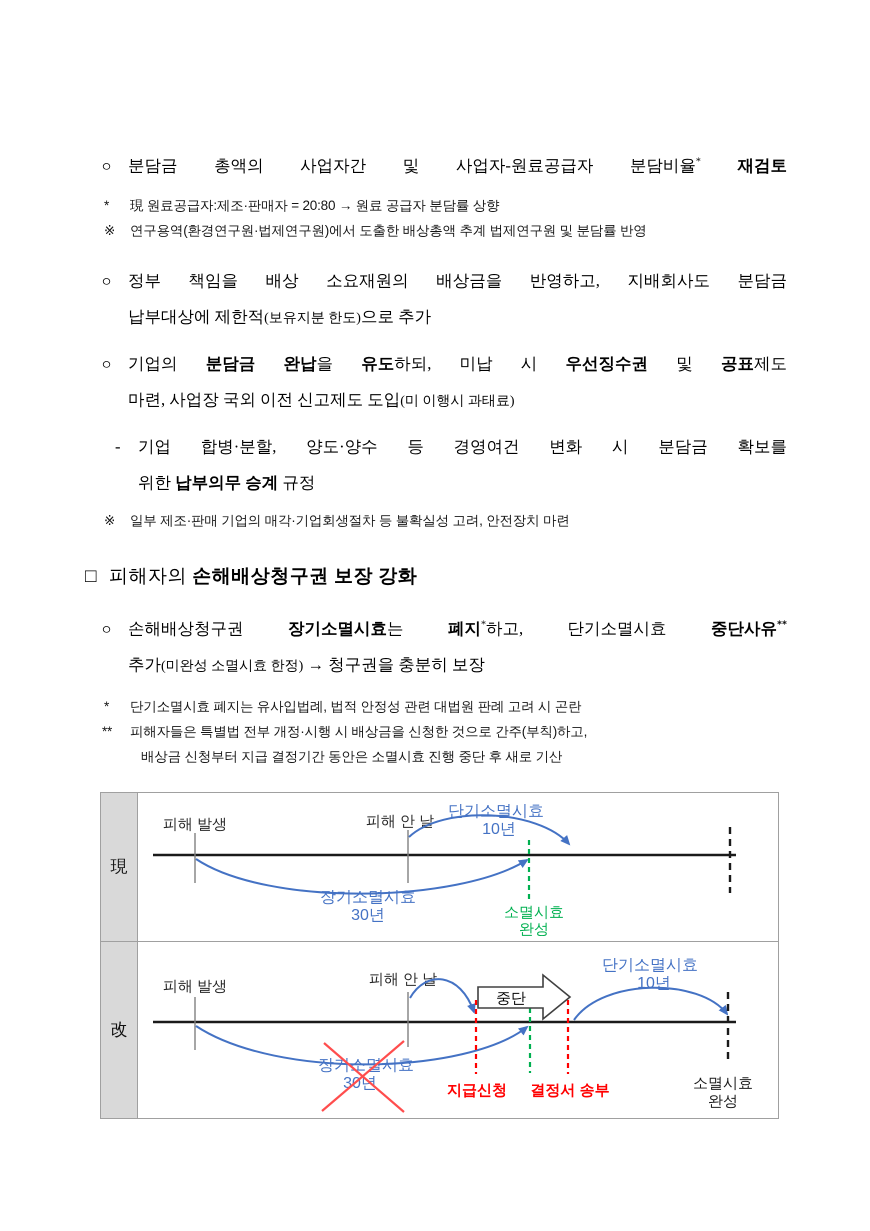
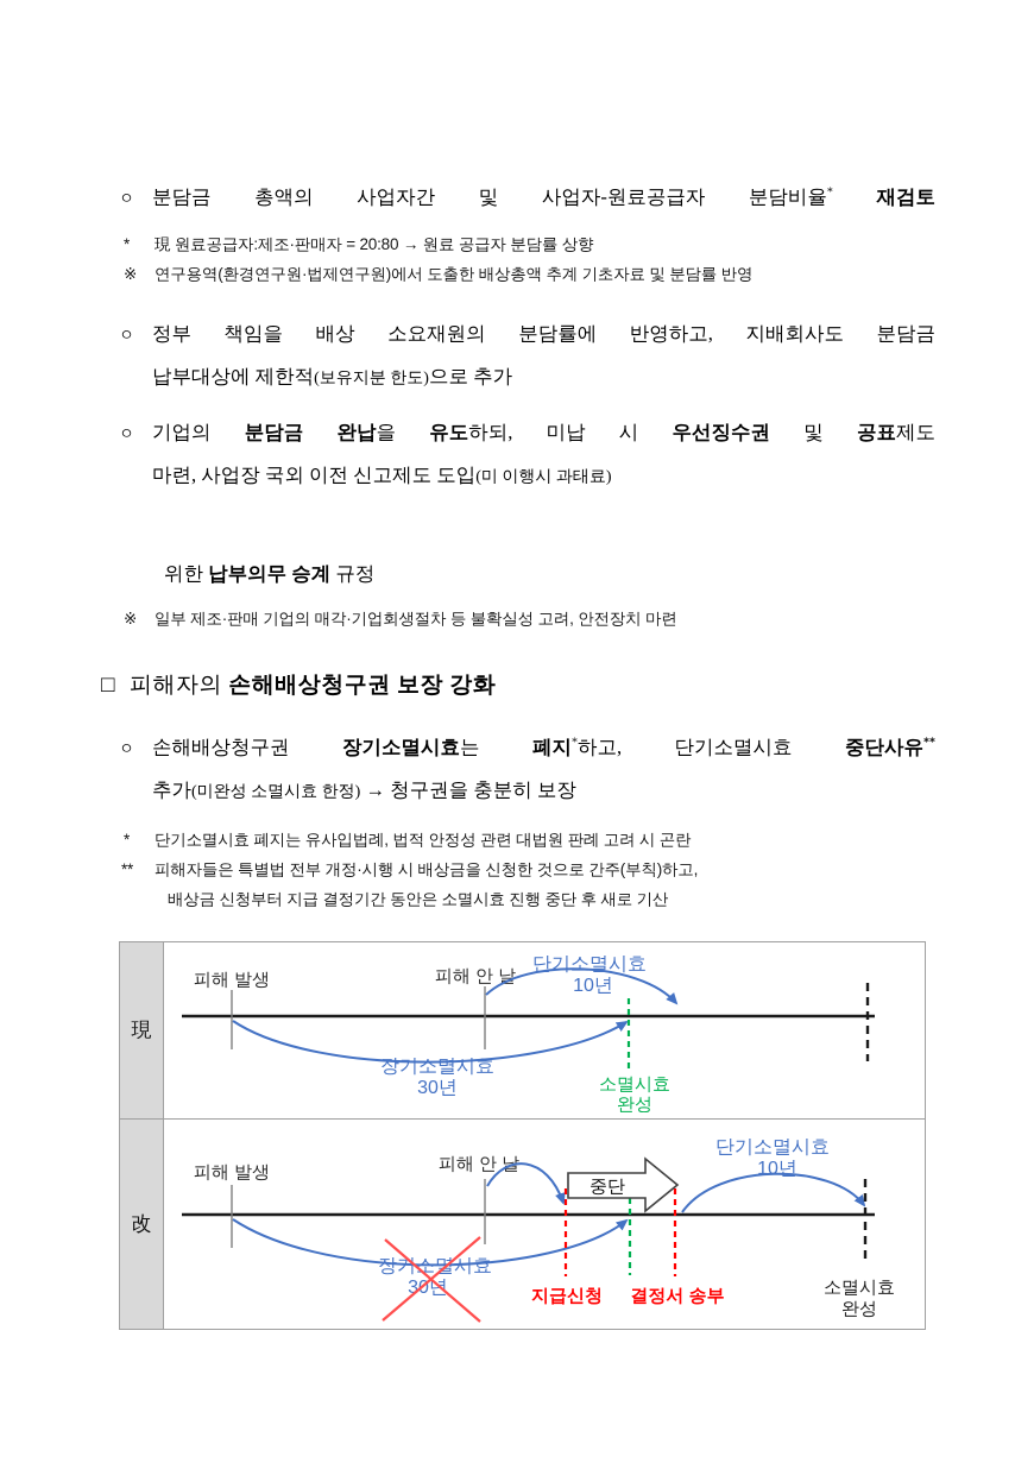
  ㅇ
  분담금 총액의 사업자간 및 사업자-원료공급자 분담비율* 재검토
  *
  現 원료공급자:제조·판매자 = 20:80 → 원료 공급자 분담률 상향
  ※
- 연구용역(환경연구원·법제연구원)에서 도출한 배상총액 추계 법제연구원 및 분담률 반영
+ 연구용역(환경연구원·법제연구원)에서 도출한 배상총액 추계 기초자료 및 분담률 반영
  ㅇ
- 정부 책임을 배상 소요재원의 배상금을 반영하고, 지배회사도 분담금
+ 정부 책임을 배상 소요재원의 분담률에 반영하고, 지배회사도 분담금
  납부대상에 제한적(보유지분 한도)으로 추가
  ㅇ
  기업의 분담금 완납을 유도하되, 미납 시 우선징수권 및 공표제도
  마련, 사업장 국외 이전 신고제도 도입(미 이행시 과태료)
- -
- 기업 합병·분할, 양도·양수 등 경영여건 변화 시 분담금 확보를
  위한 납부의무 승계 규정
  ※
  일부 제조·판매 기업의 매각·기업회생절차 등 불확실성 고려, 안전장치 마련
  □ 피해자의 손해배상청구권 보장 강화
  ㅇ
  손해배상청구권 장기소멸시효는 폐지*하고, 단기소멸시효 중단사유**
  추가(미완성 소멸시효 한정) → 청구권을 충분히 보장
  *
  단기소멸시효 폐지는 유사입법례, 법적 안정성 관련 대법원 판례 고려 시 곤란
  **
  피해자들은 특별법 전부 개정·시행 시 배상금을 신청한 것으로 간주(부칙)하고,
  배상금 신청부터 지급 결정기간 동안은 소멸시효 진행 중단 후 새로 기산
  現
  피해 발생
  피해 안 날
  단기소멸시효
  10년
  장기소멸시효
  30년
  소멸시효
  완성
  改
  피해 발생
  피해 안 날
  장기소시효
  30년
  중단
  지급신청
  결정서 송부
  단기소멸시효
  10년
  소멸시효
  완성
